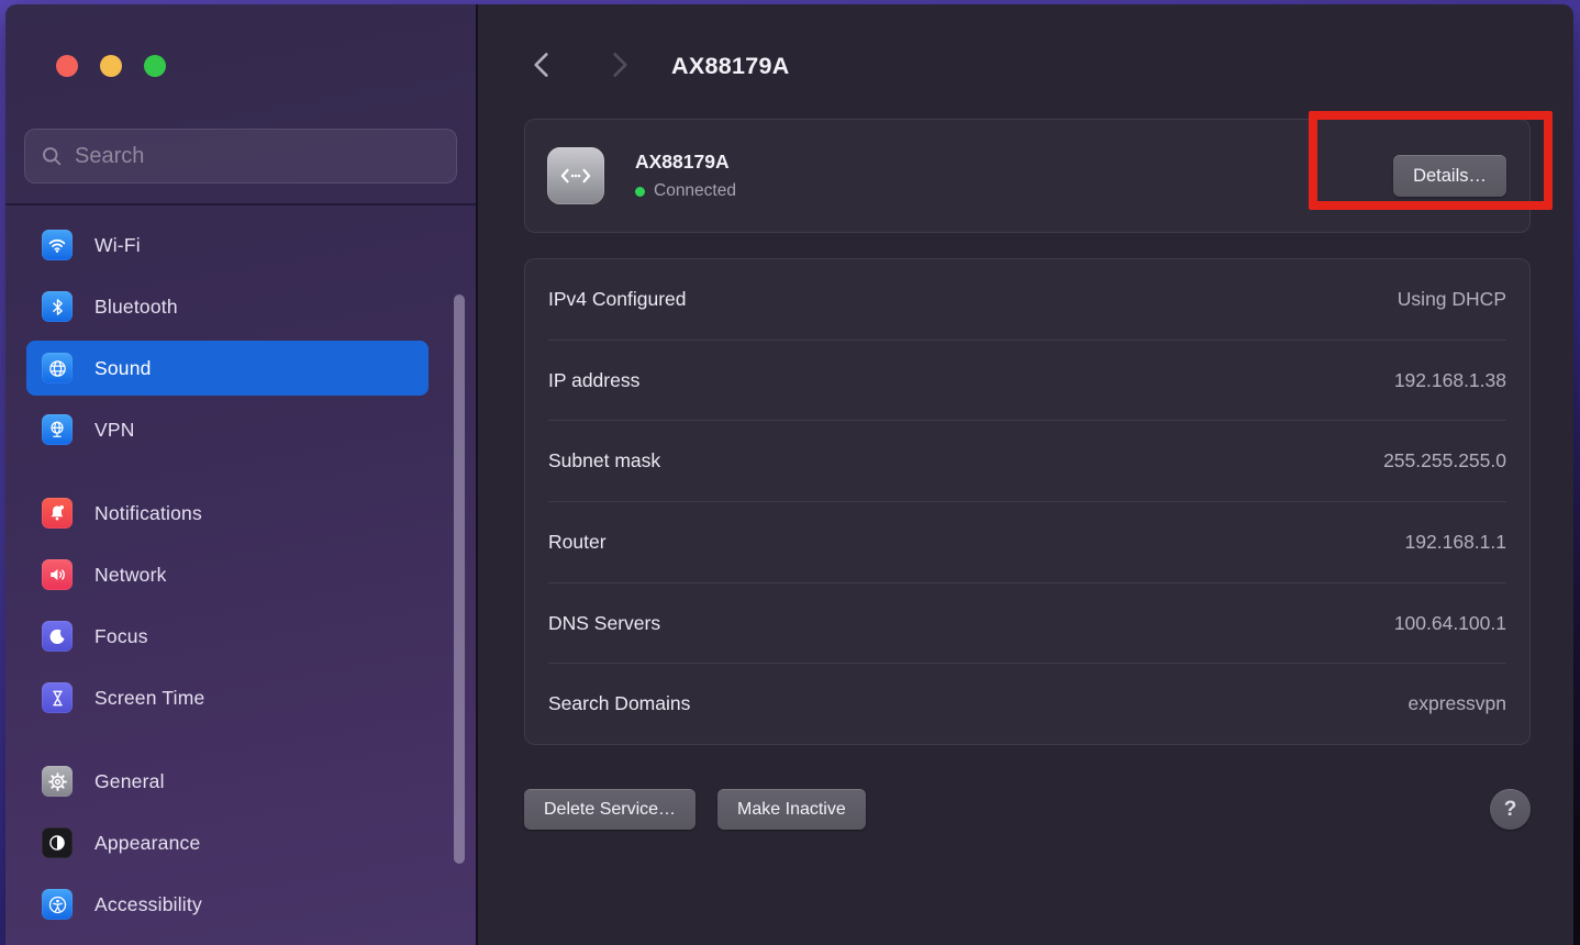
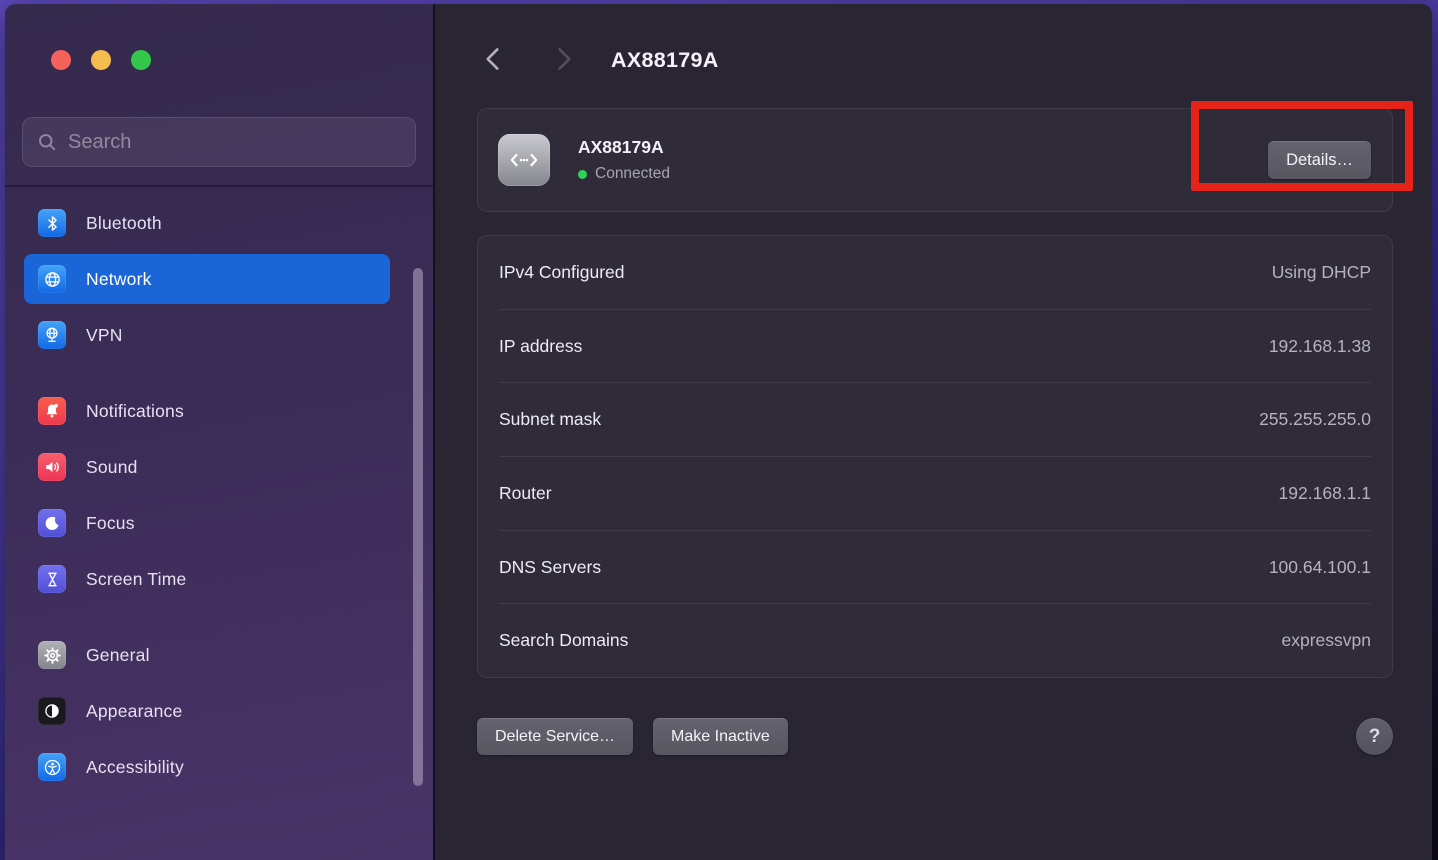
  Search
- Wi-Fi
  Bluetooth
- Sound
+ Network
  VPN
  Notifications
- Network
+ Sound
  Focus
  Screen Time
  General
  Appearance
  Accessibility
  AX88179A
  AX88179A
  Connected
  Details…
  IPv4 Configured
  Using DHCP
  IP address
  192.168.1.38
  Subnet mask
  255.255.255.0
  Router
  192.168.1.1
  DNS Servers
  100.64.100.1
  Search Domains
  expressvpn
  Delete Service…
  Make Inactive
  ?
